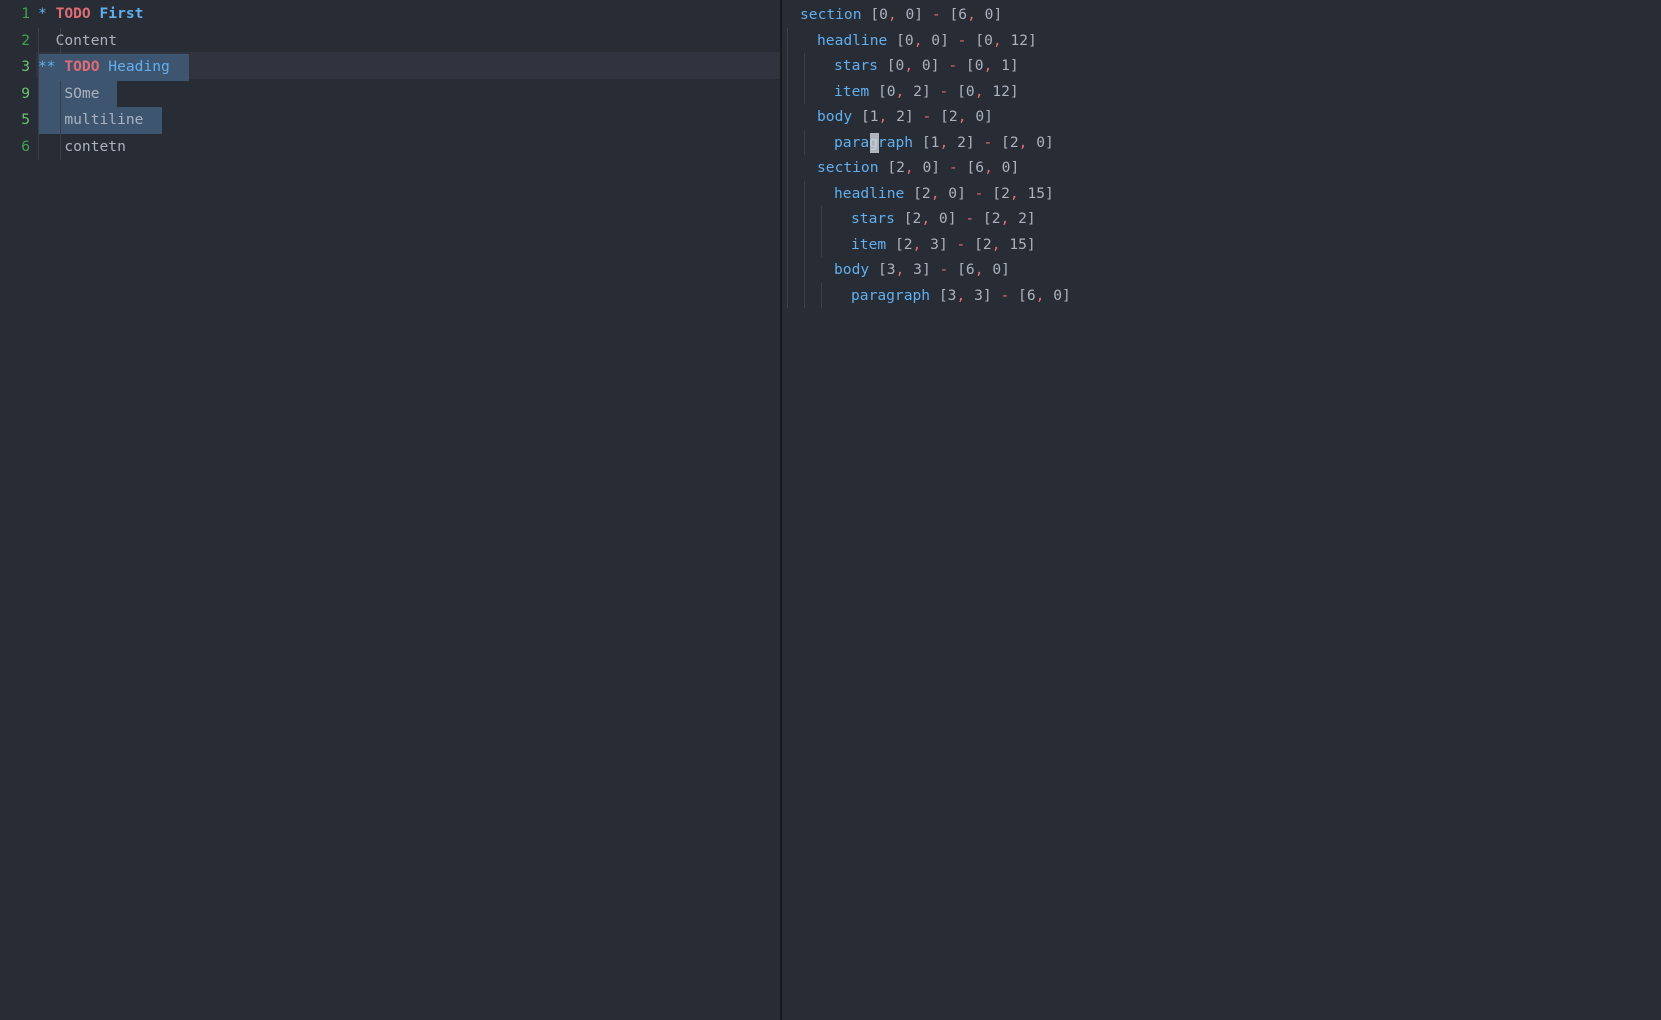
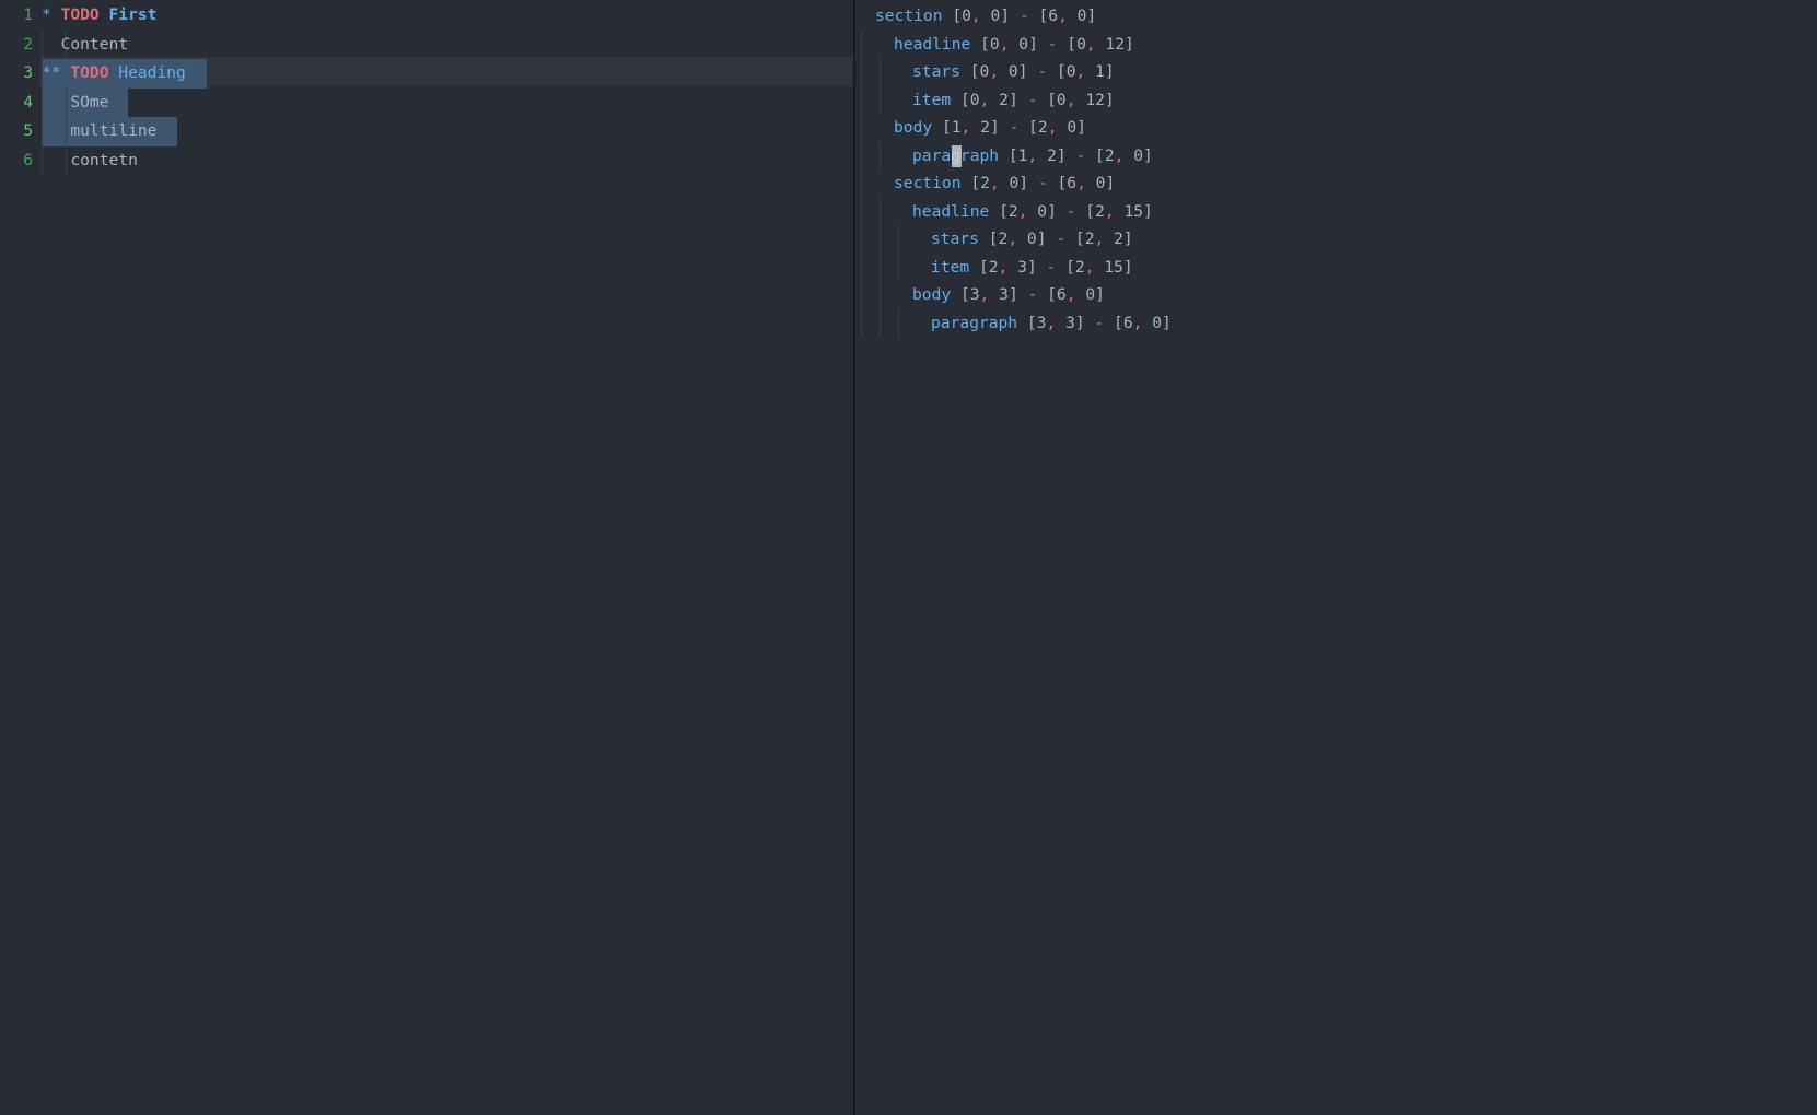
  1
  * TODO First
  2
  Content
  3
  ** TODO Heading
- 9
+ 4
  SOme
  5
  multiline
  6
  contetn
  section [0, 0] - [6, 0]
  headline [0, 0] - [0, 12]
  stars [0, 0] - [0, 1]
  item [0, 2] - [0, 12]
  body [1, 2] - [2, 0]
  paragraph [1, 2] - [2, 0]
  section [2, 0] - [6, 0]
  headline [2, 0] - [2, 15]
  stars [2, 0] - [2, 2]
  item [2, 3] - [2, 15]
  body [3, 3] - [6, 0]
  paragraph [3, 3] - [6, 0]
